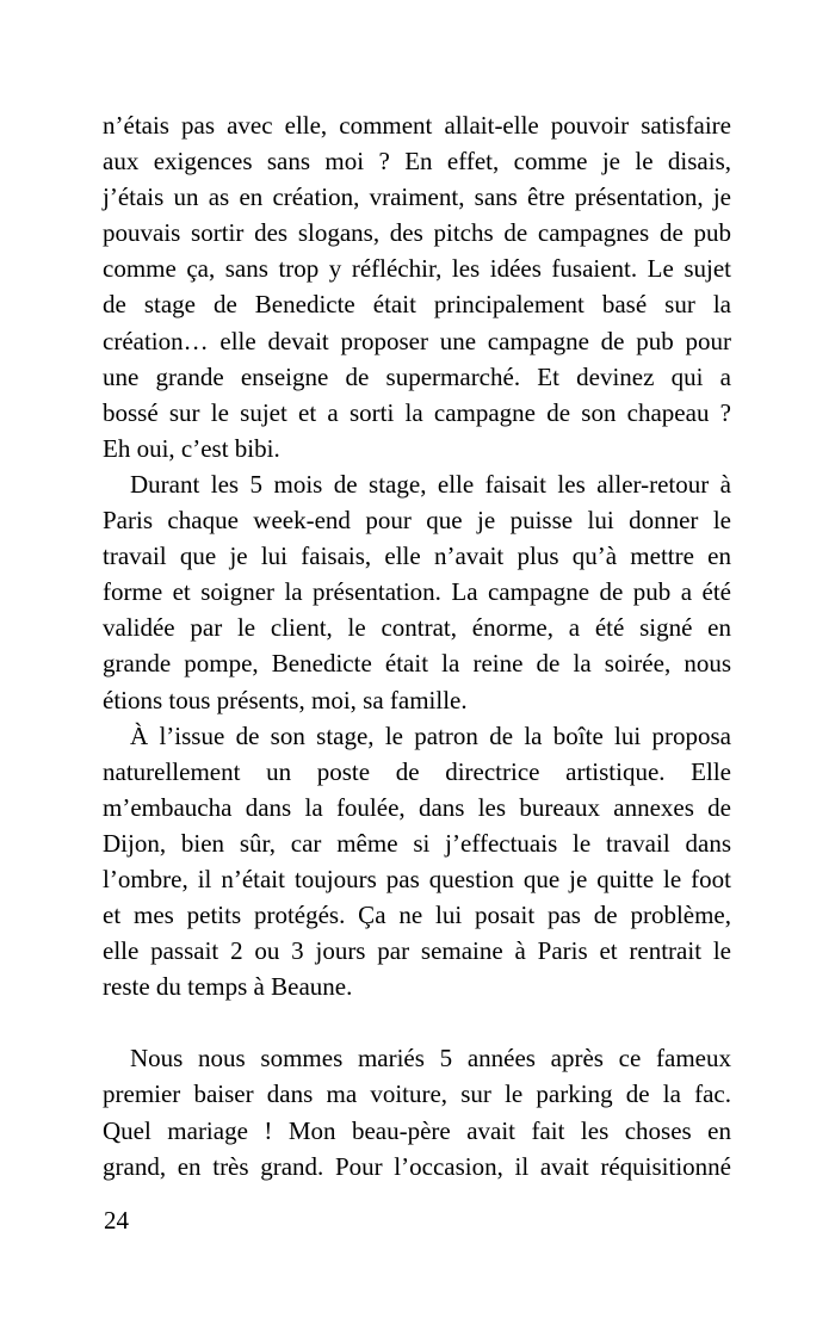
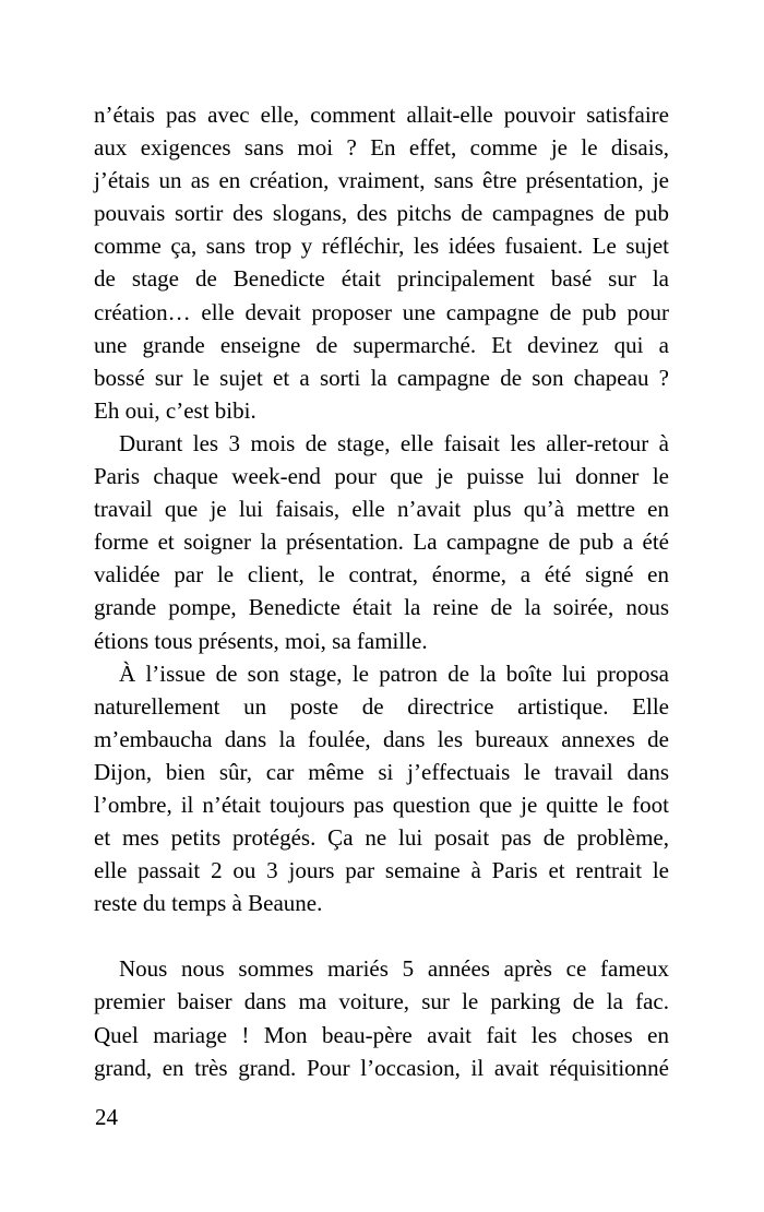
  n’étais pas avec elle, comment allait-elle pouvoir satisfaire
  aux exigences sans moi ? En effet, comme je le disais,
  j’étais un as en création, vraiment, sans être présentation, je
  pouvais sortir des slogans, des pitchs de campagnes de pub
  comme ça, sans trop y réfléchir, les idées fusaient. Le sujet
  de stage de Benedicte était principalement basé sur la
  création… elle devait proposer une campagne de pub pour
  une grande enseigne de supermarché. Et devinez qui a
  bossé sur le sujet et a sorti la campagne de son chapeau ?
  Eh oui, c’est bibi.
- Durant les 5 mois de stage, elle faisait les aller-retour à
+ Durant les 3 mois de stage, elle faisait les aller-retour à
  Paris chaque week-end pour que je puisse lui donner le
  travail que je lui faisais, elle n’avait plus qu’à mettre en
  forme et soigner la présentation. La campagne de pub a été
  validée par le client, le contrat, énorme, a été signé en
  grande pompe, Benedicte était la reine de la soirée, nous
  étions tous présents, moi, sa famille.
  À l’issue de son stage, le patron de la boîte lui proposa
  naturellement un poste de directrice artistique. Elle
  m’embaucha dans la foulée, dans les bureaux annexes de
  Dijon, bien sûr, car même si j’effectuais le travail dans
  l’ombre, il n’était toujours pas question que je quitte le foot
  et mes petits protégés. Ça ne lui posait pas de problème,
  elle passait 2 ou 3 jours par semaine à Paris et rentrait le
  reste du temps à Beaune.
  Nous nous sommes mariés 5 années après ce fameux
  premier baiser dans ma voiture, sur le parking de la fac.
  Quel mariage ! Mon beau-père avait fait les choses en
  grand, en très grand. Pour l’occasion, il avait réquisitionné
  24
